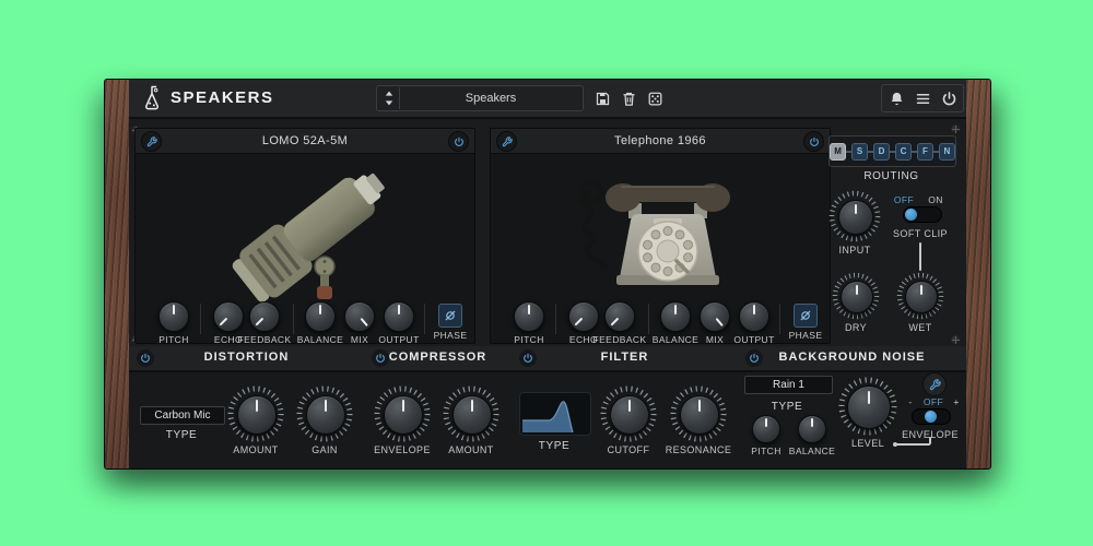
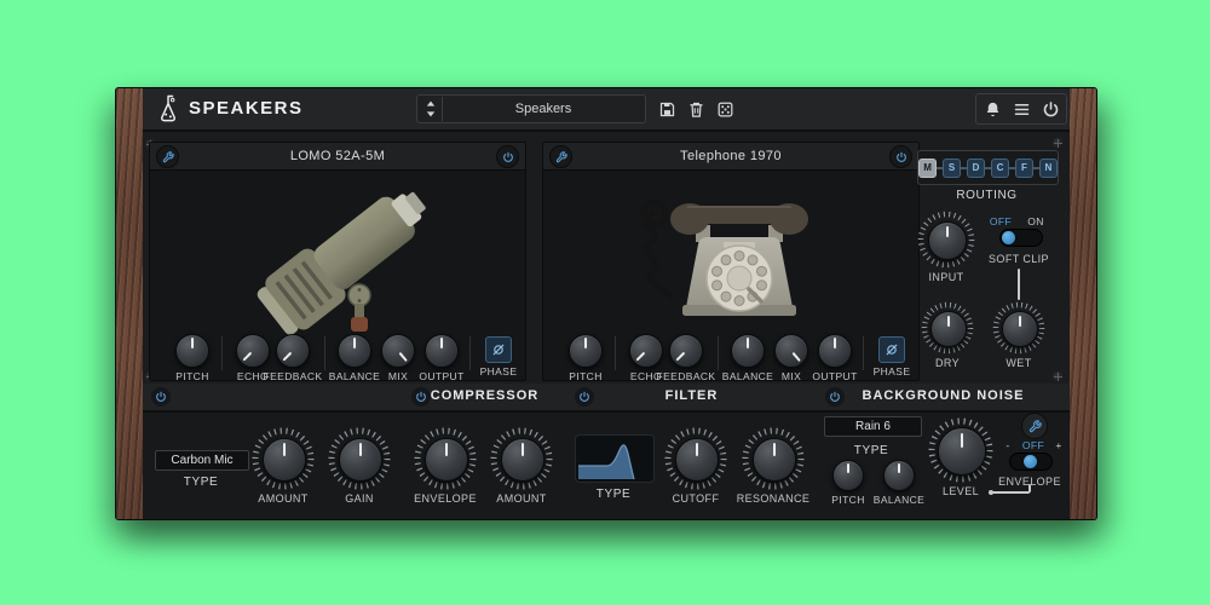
  SPEAKERS
  Speakers
  LOMO 52A-5M
  PITCH
  ECHO
  FEEDBACK
  BALANCE
  MIX
  OUTPUT
  PHASE
- Telephone 1966
+ Telephone 1970
  PITCH
  ECHO
  FEEDBACK
  BALANCE
  MIX
  OUTPUT
  PHASE
  M
  S
  D
  C
  F
  N
  ROUTING
  INPUT
  OFF
  ON
  SOFT CLIP
  DRY
  WET
- DISTORTION
  Carbon Mic
  TYPE
  AMOUNT
  GAIN
  COMPRESSOR
  ENVELOPE
  AMOUNT
  FILTER
  TYPE
  CUTOFF
  RESONANCE
  BACKGROUND NOISE
- Rain 1
+ Rain 6
  TYPE
  PITCH
  BALANCE
  LEVEL
  -
  OFF
  +
  ENVELOPE
